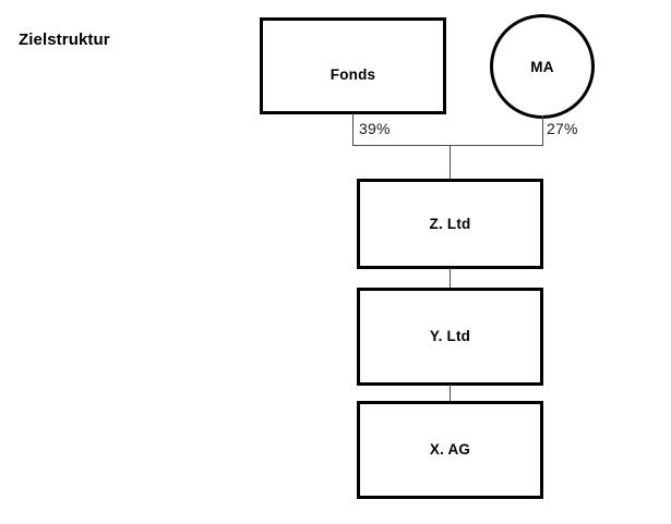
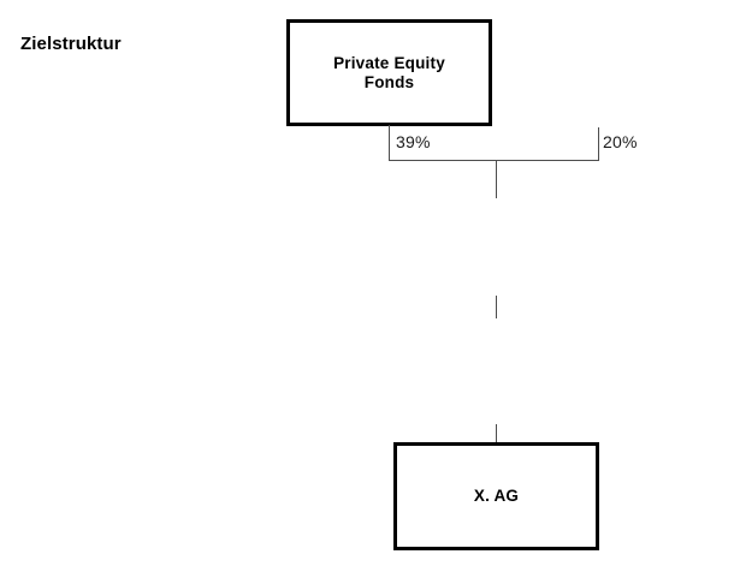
  Zielstruktur
+ Private Equity
  Fonds
- MA
  39%
- 27%
+ 20%
- Z. Ltd
- Y. Ltd
  X. AG
